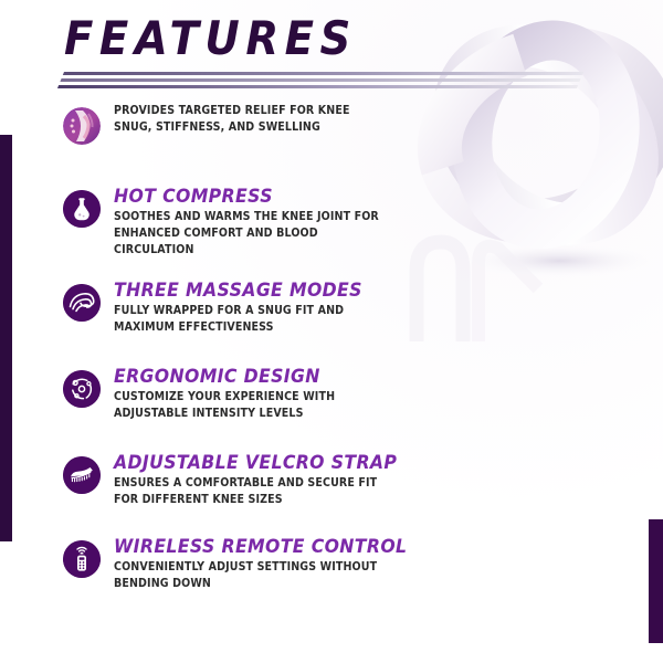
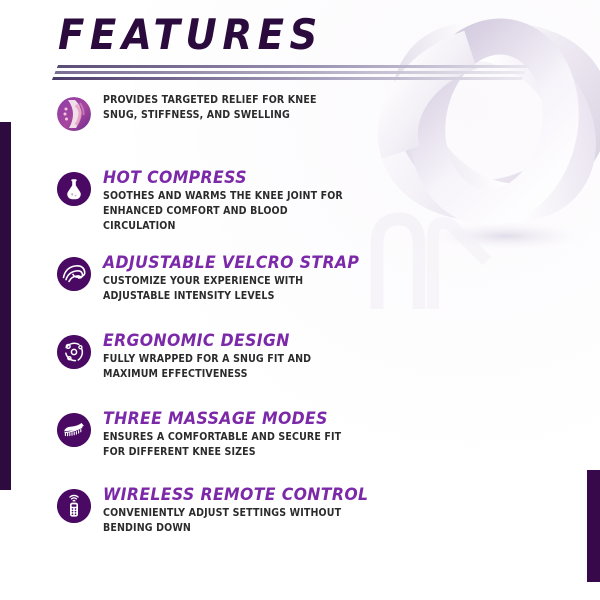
  FEATURES
  PROVIDES TARGETED RELIEF FOR KNEE SNUG, STIFFNESS, AND SWELLING
  HOT COMPRESS
  SOOTHES AND WARMS THE KNEE JOINT FOR ENHANCED COMFORT AND BLOOD CIRCULATION
- THREE MASSAGE MODES
+ ADJUSTABLE VELCRO STRAP
- FULLY WRAPPED FOR A SNUG FIT AND MAXIMUM EFFECTIVENESS
+ CUSTOMIZE YOUR EXPERIENCE WITH ADJUSTABLE INTENSITY LEVELS
  ERGONOMIC DESIGN
- CUSTOMIZE YOUR EXPERIENCE WITH ADJUSTABLE INTENSITY LEVELS
+ FULLY WRAPPED FOR A SNUG FIT AND MAXIMUM EFFECTIVENESS
- ADJUSTABLE VELCRO STRAP
+ THREE MASSAGE MODES
  ENSURES A COMFORTABLE AND SECURE FIT FOR DIFFERENT KNEE SIZES
  WIRELESS REMOTE CONTROL
  CONVENIENTLY ADJUST SETTINGS WITHOUT BENDING DOWN
